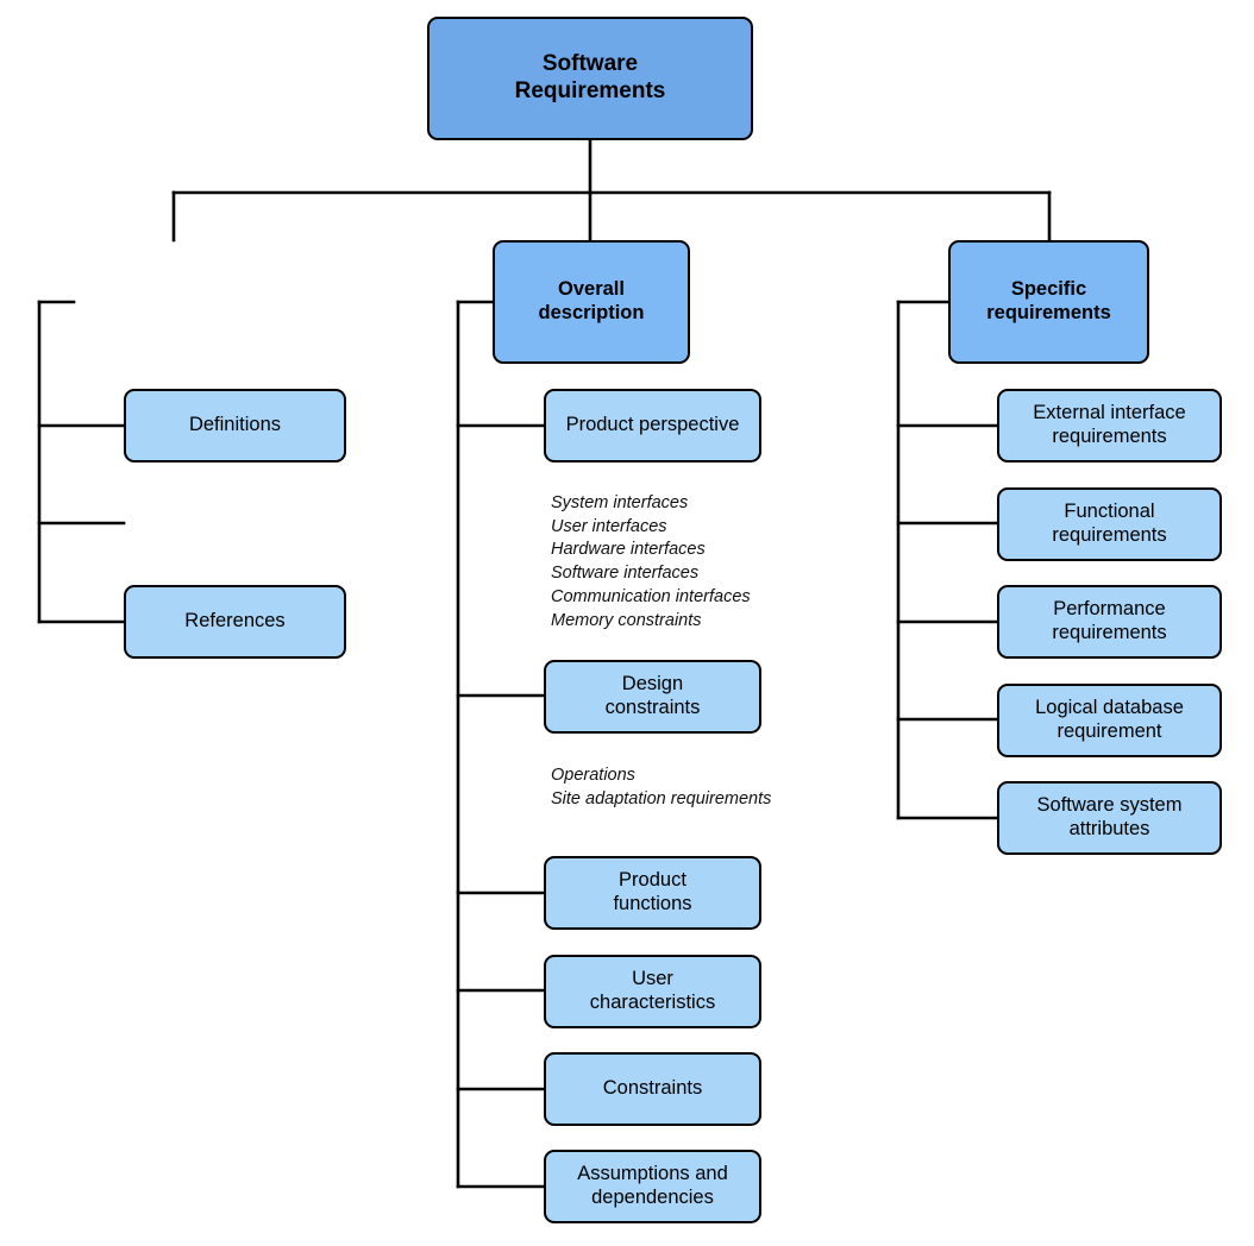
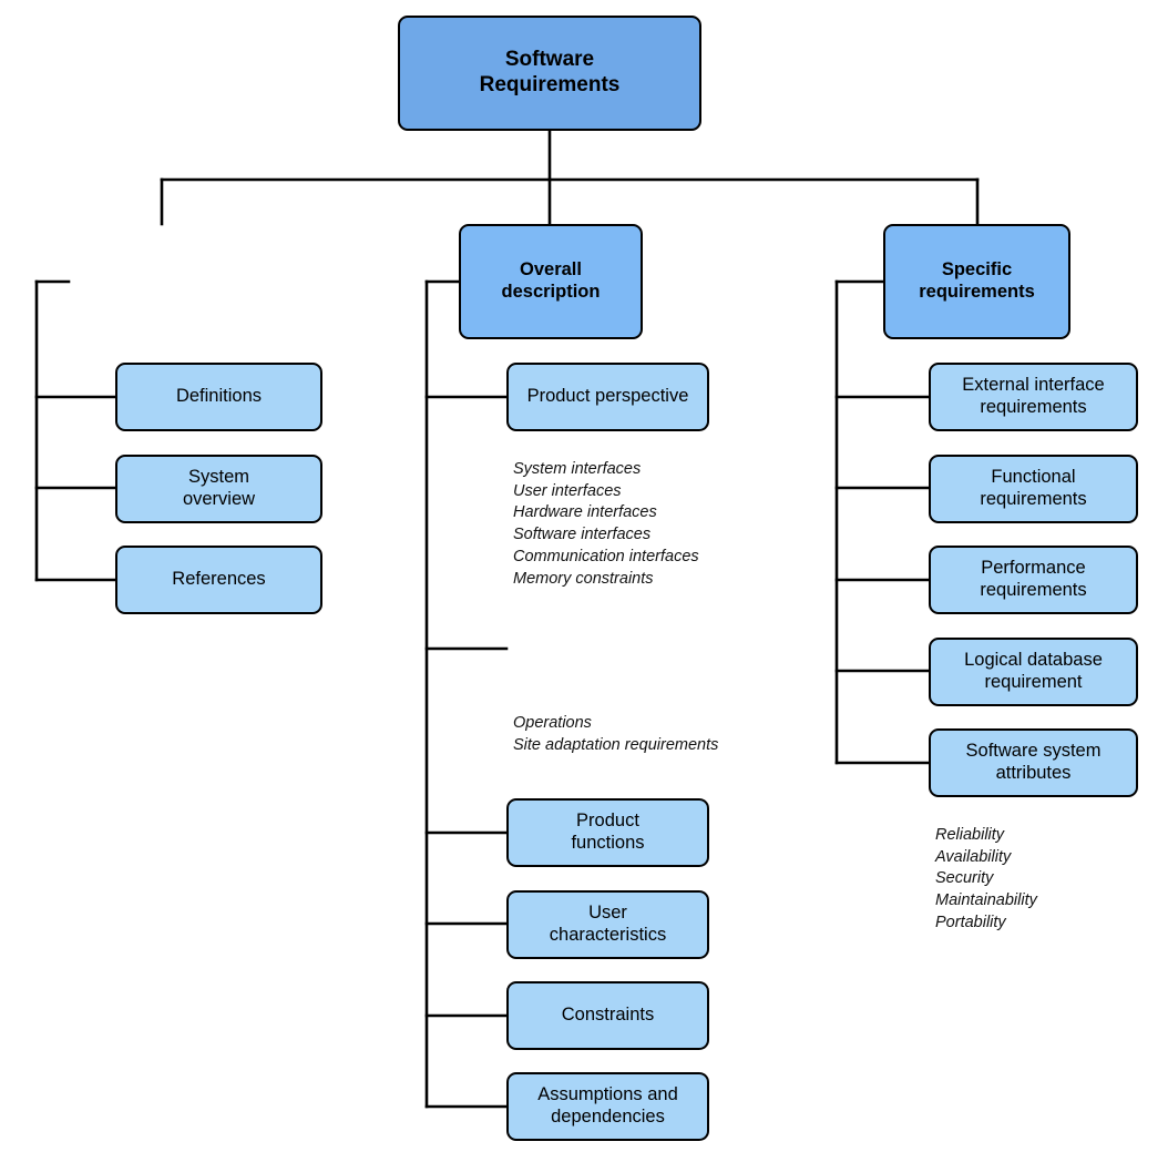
  Software
  Requirements
  Definitions
+ System
+ overview
  References
  Overall
  description
  Product perspective
  System interfaces
  User interfaces
  Hardware interfaces
  Software interfaces
  Communication interfaces
  Memory constraints
- Design
- constraints
  Operations
  Site adaptation requirements
  Product
  functions
  User
  characteristics
  Constraints
  Assumptions and
  dependencies
  Specific
  requirements
  External interface
  requirements
  Functional
  requirements
  Performance
  requirements
  Logical database
  requirement
  Software system
  attributes
+ Reliability
+ Availability
+ Security
+ Maintainability
+ Portability
